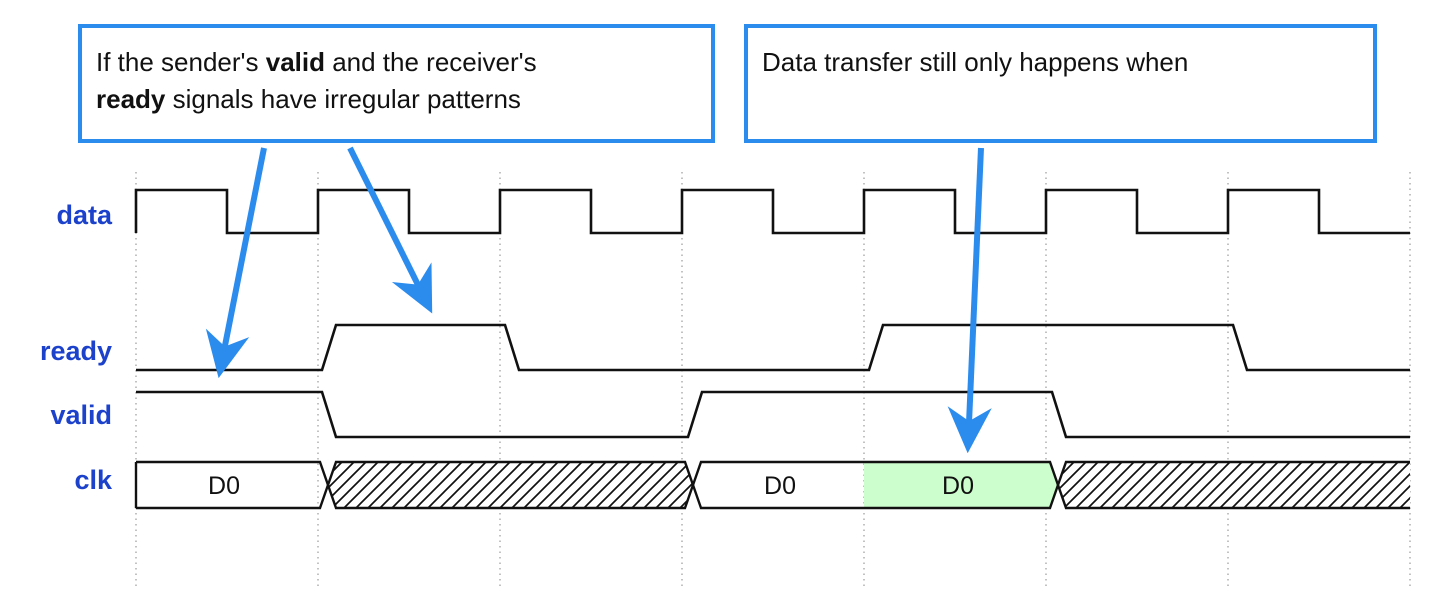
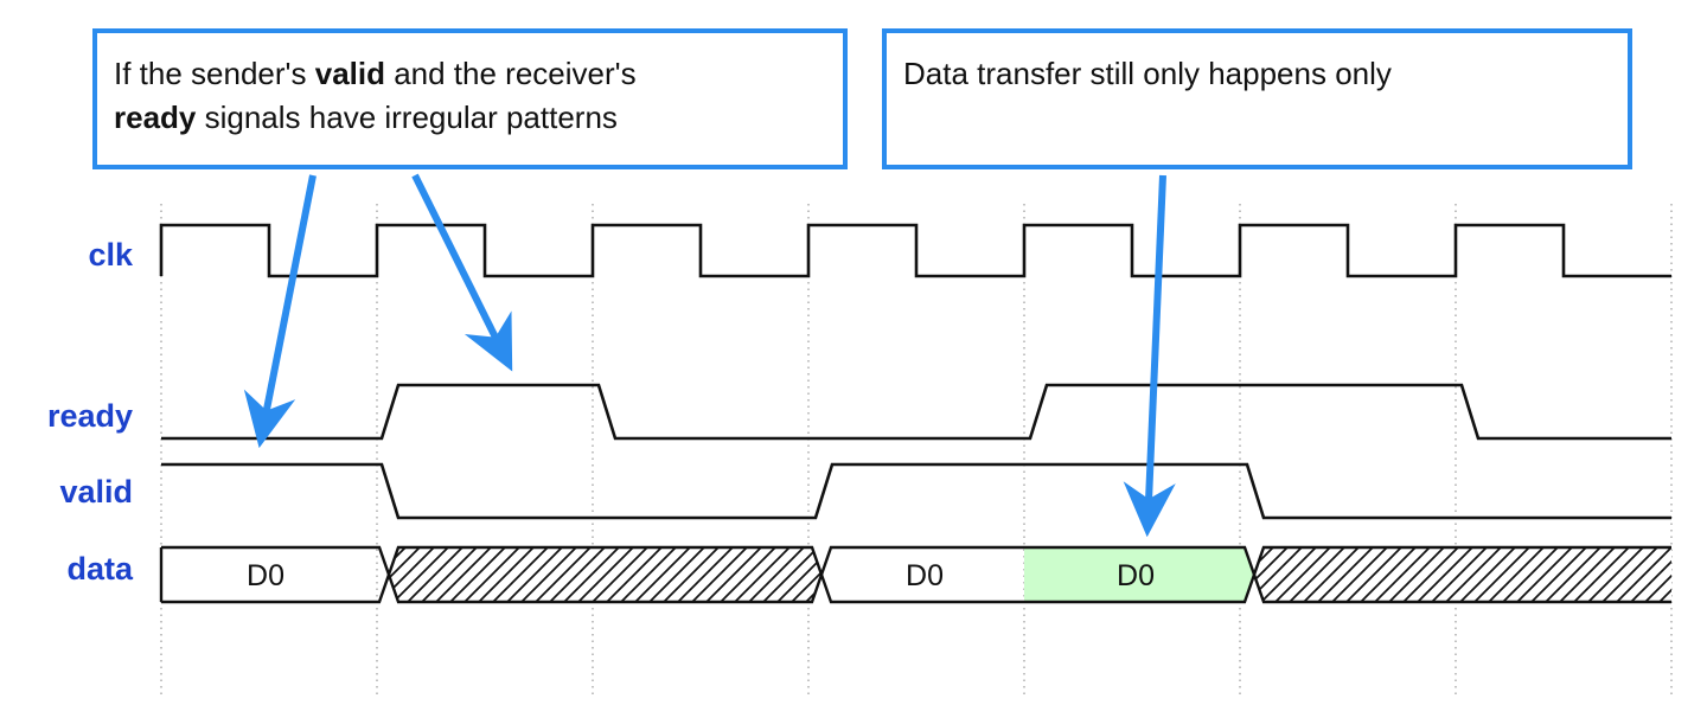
- data
+ clk
  ready
  valid
- clk
+ data
  D0
  D0
  D0
  If the sender's valid and the receiver's
  ready signals have irregular patterns
- Data transfer still only happens when
+ Data transfer still only happens only
